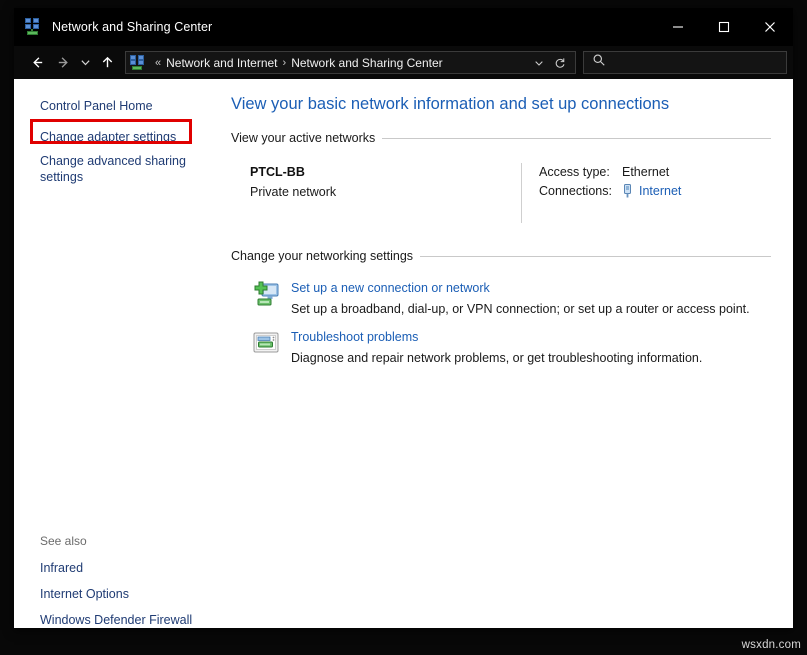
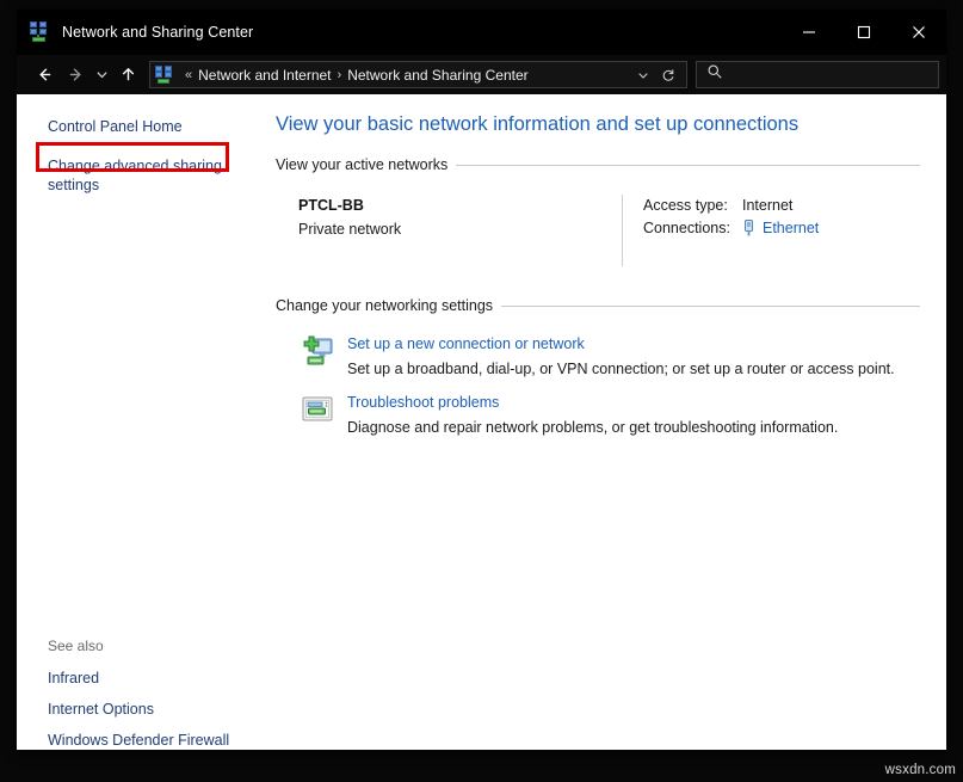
  Network and Sharing Center
  «
  Network and Internet
  ›
  Network and Sharing Center
  Control Panel Home
- Change adapter settings
  Change advanced sharing settings
  See also
  Infrared
  Internet Options
  Windows Defender Firewall
  View your basic network information and set up connections
  View your active networks
  PTCL-BB
  Private network
  Access type:
- Ethernet
+ Internet
  Connections:
- Internet
+ Ethernet
  Change your networking settings
  Set up a new connection or network
  Set up a broadband, dial-up, or VPN connection; or set up a router or access point.
  Troubleshoot problems
  Diagnose and repair network problems, or get troubleshooting information.
  wsxdn.com
